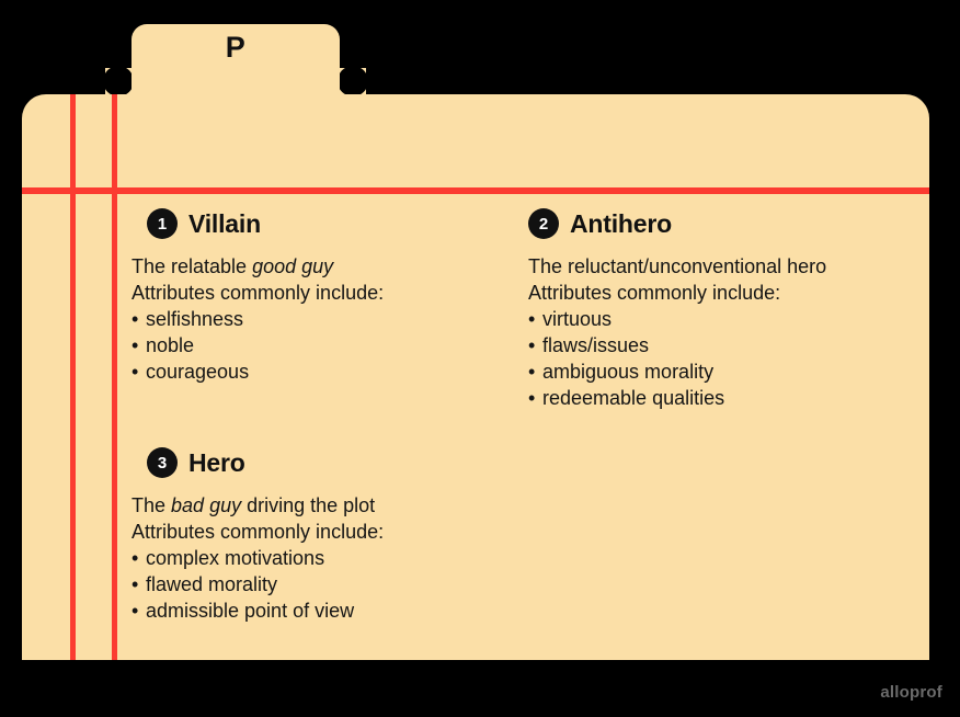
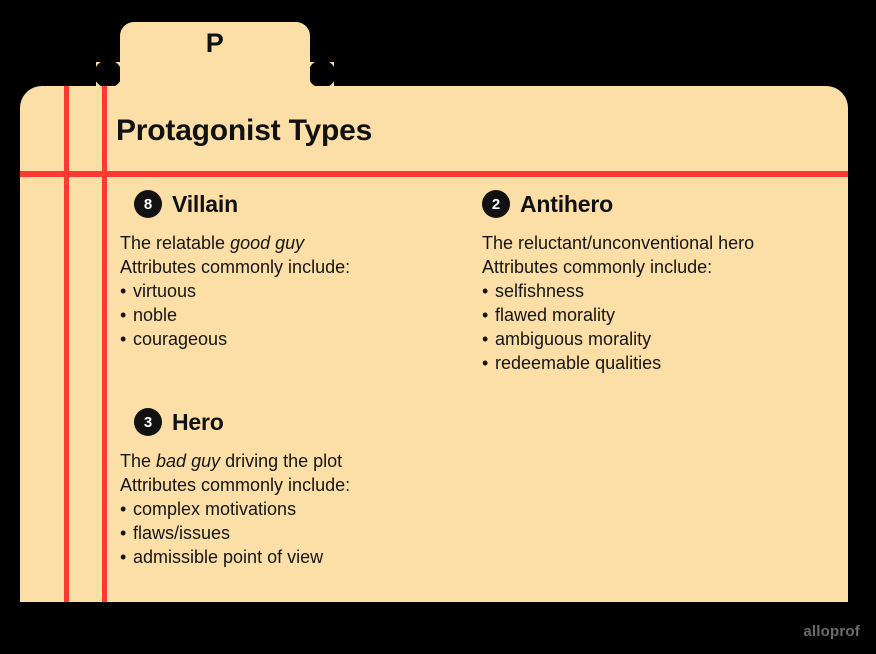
  P
+ Protagonist Types
- 1
+ 8
  Villain
  The relatable good guy
  Attributes commonly include:
- selfishness
+ virtuous
  noble
  courageous
  2
  Antihero
  The reluctant/unconventional hero
  Attributes commonly include:
- virtuous
+ selfishness
- flaws/issues
+ flawed morality
  ambiguous morality
  redeemable qualities
  3
  Hero
  The bad guy driving the plot
  Attributes commonly include:
  complex motivations
- flawed morality
+ flaws/issues
  admissible point of view
  alloprof
